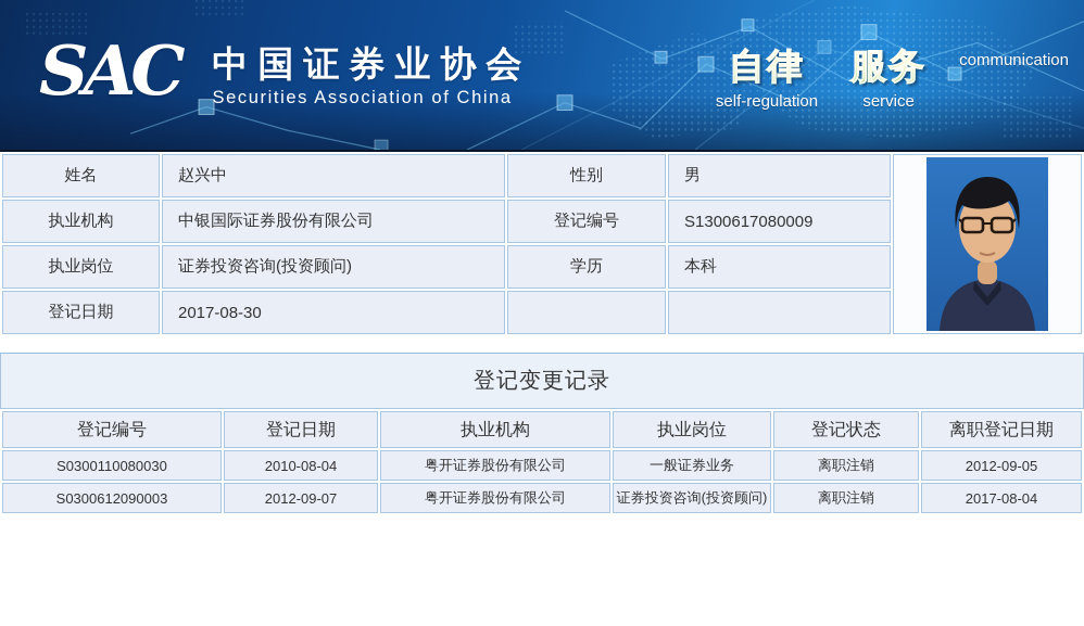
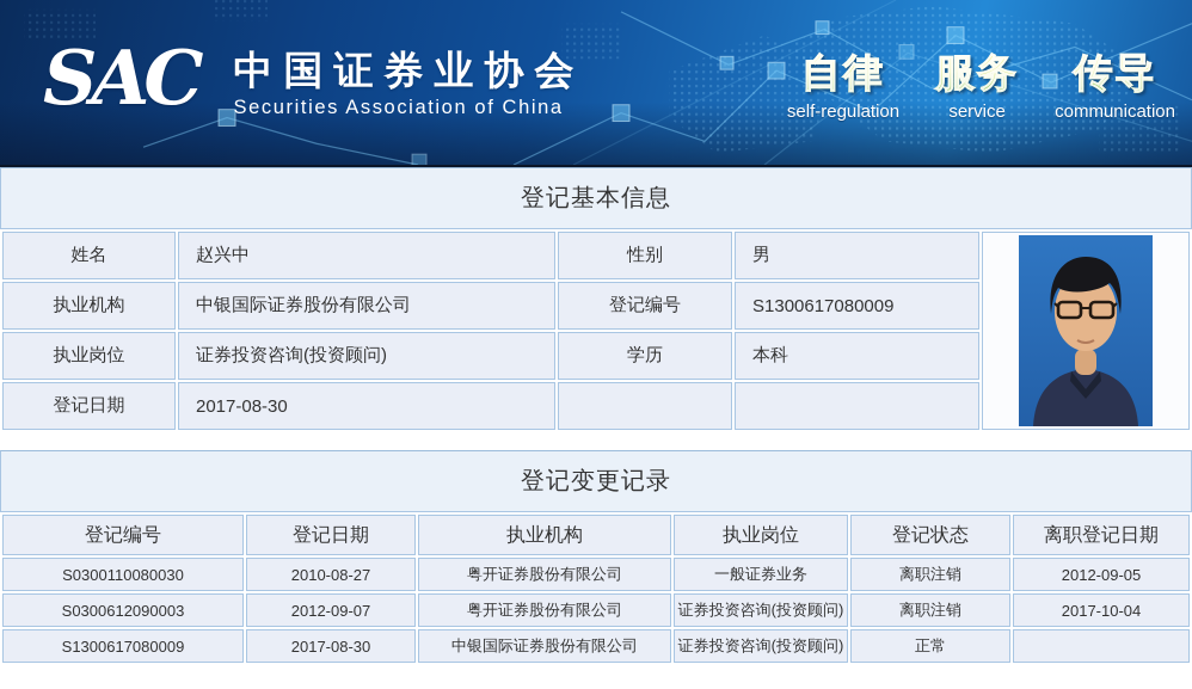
  SAC
  中国证券业协会
  Securities Association of China
  自律
  self-regulation
  服务
  service
+ 传导
  communication
+ 登记基本信息
  姓名	赵兴中	性别	男
  执业机构	中银国际证券股份有限公司	登记编号	S1300617080009
  执业岗位	证券投资咨询(投资顾问)	学历	本科
  登记日期	2017-08-30
  登记变更记录
  登记编号	登记日期	执业机构	执业岗位	登记状态	离职登记日期
- S0300110080030	2010-08-04	粤开证券股份有限公司	一般证券业务	离职注销	2012-09-05
+ S0300110080030	2010-08-27	粤开证券股份有限公司	一般证券业务	离职注销	2012-09-05
- S0300612090003	2012-09-07	粤开证券股份有限公司	证券投资咨询(投资顾问)	离职注销	2017-08-04
+ S0300612090003	2012-09-07	粤开证券股份有限公司	证券投资咨询(投资顾问)	离职注销	2017-10-04
+ S1300617080009	2017-08-30	中银国际证券股份有限公司	证券投资咨询(投资顾问)	正常
